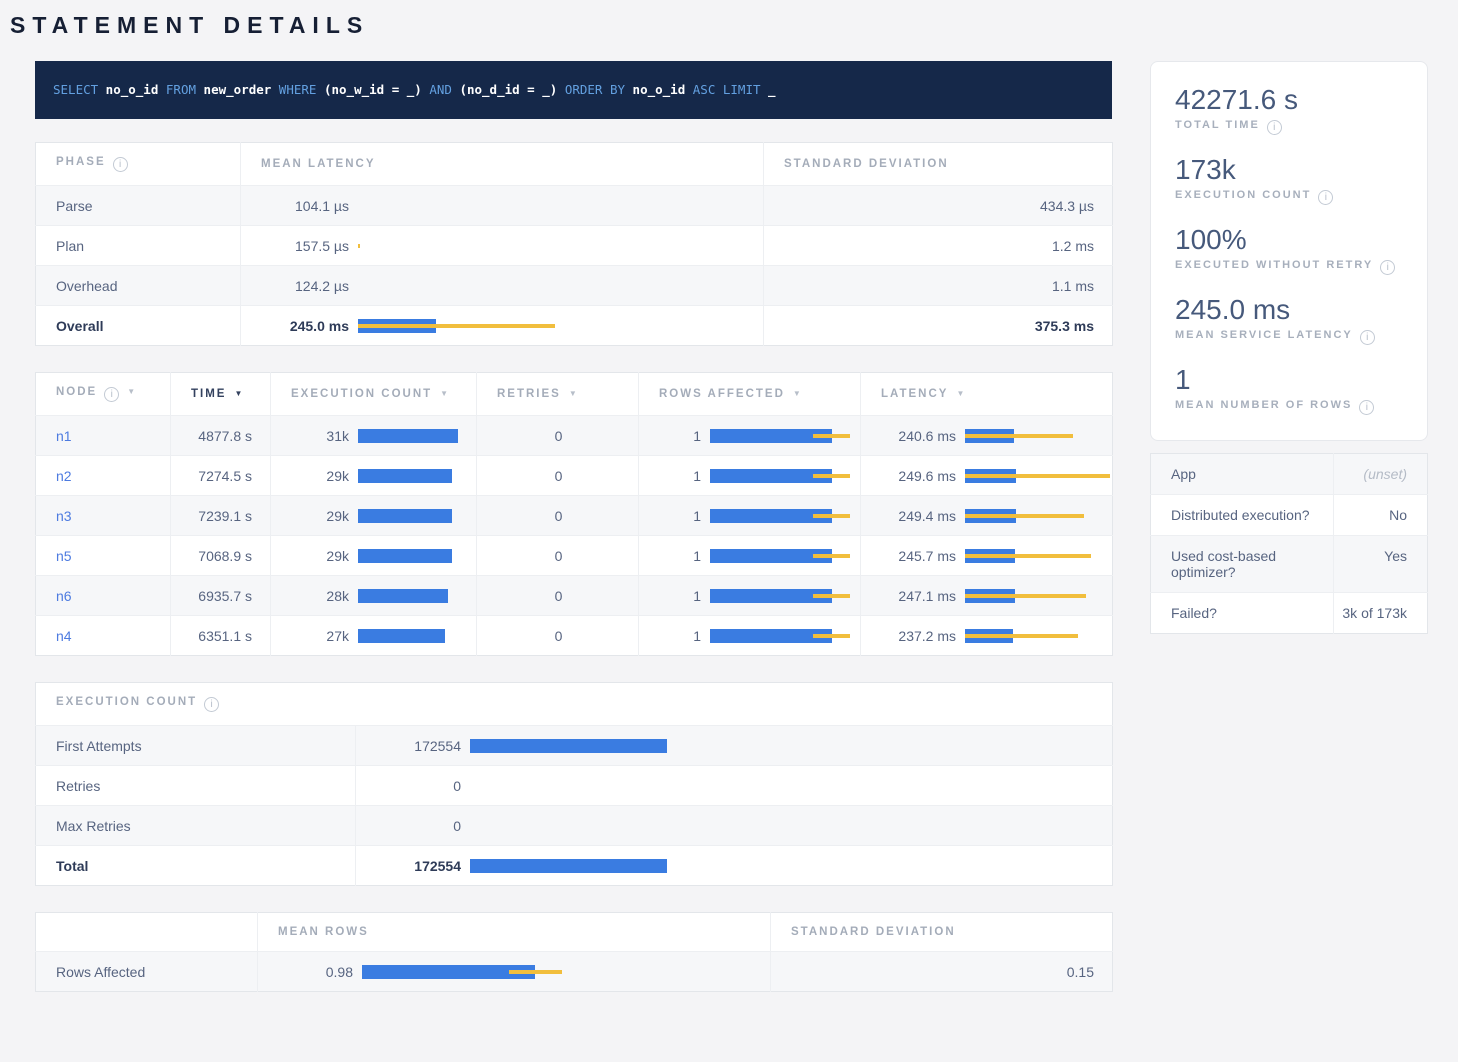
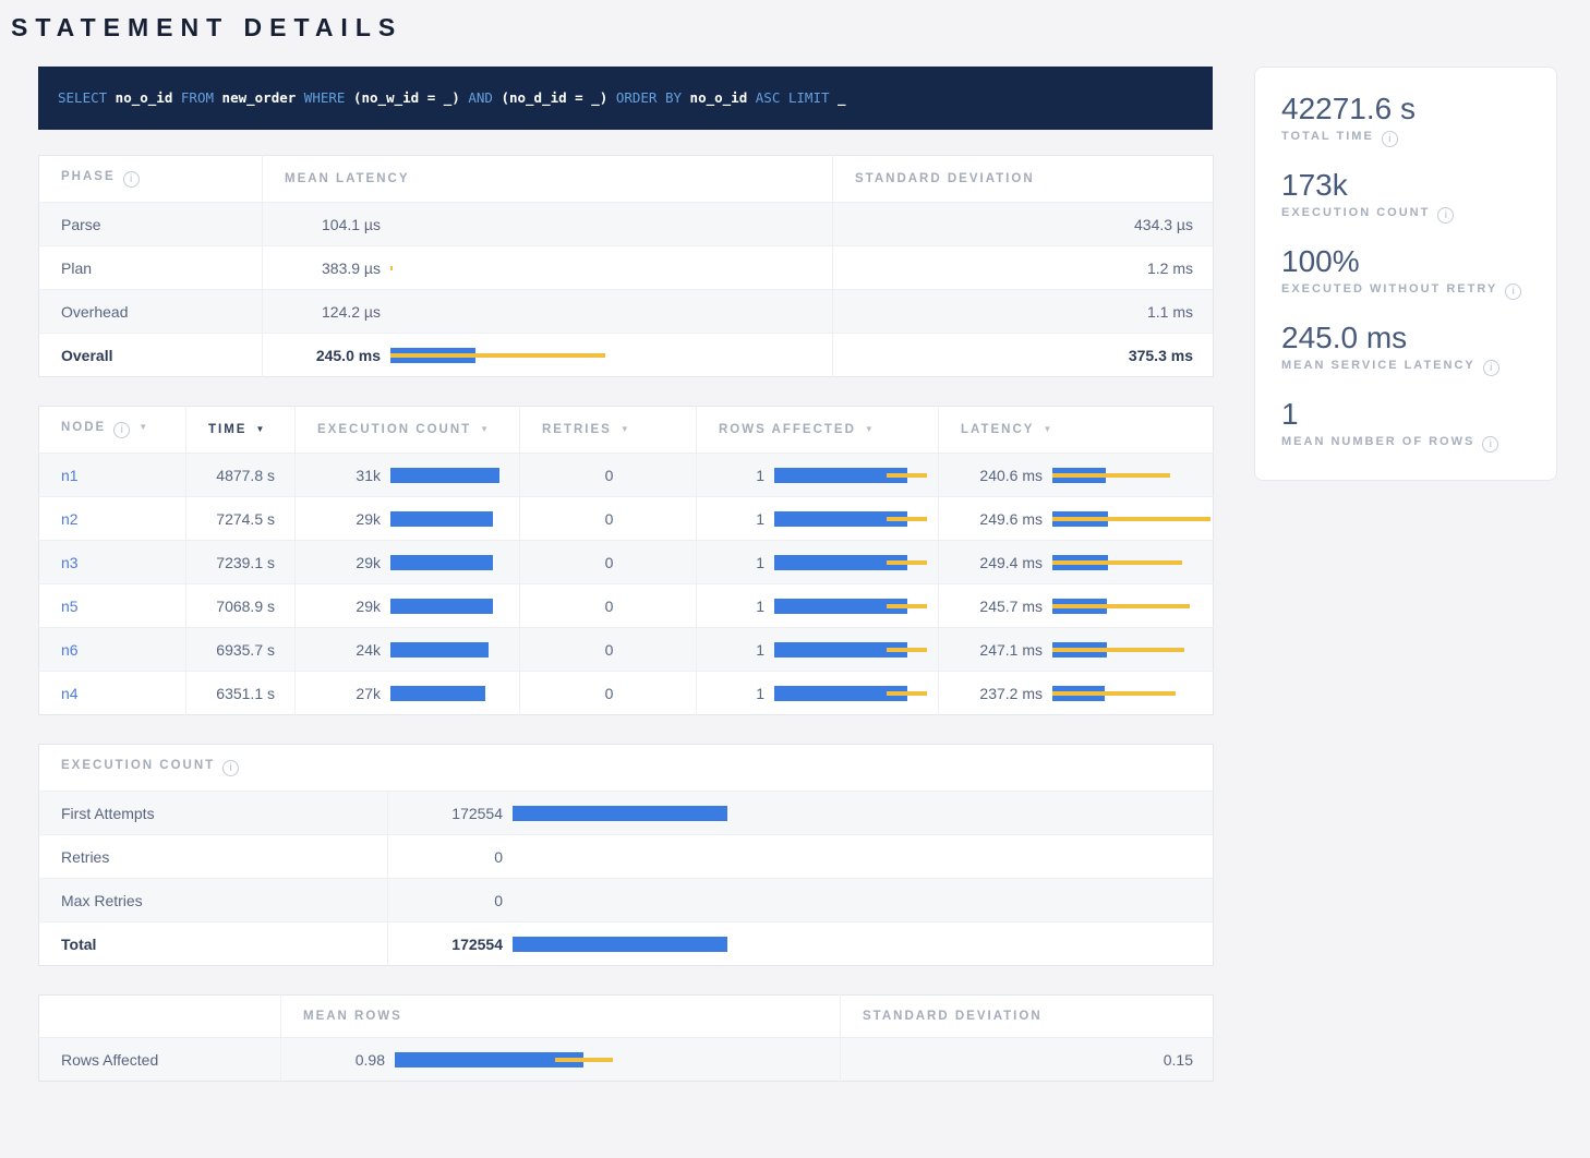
  STATEMENT DETAILS
  SELECT no_o_id FROM new_order WHERE (no_w_id = _) AND (no_d_id = _) ORDER BY no_o_id ASC LIMIT _
  PHASE i	MEAN LATENCY	STANDARD DEVIATION
  Parse	104.1 µs	434.3 µs
- Plan	157.5 µs	1.2 ms
+ Plan	383.9 µs	1.2 ms
  Overhead	124.2 µs	1.1 ms
  Overall	245.0 ms	375.3 ms
  NODE i ▼	TIME ▼	EXECUTION COUNT ▼	RETRIES ▼	ROWS AFFECTED ▼	LATENCY ▼
  n1	4877.8 s	31k	0	1	240.6 ms
  n2	7274.5 s	29k	0	1	249.6 ms
  n3	7239.1 s	29k	0	1	249.4 ms
  n5	7068.9 s	29k	0	1	245.7 ms
- n6	6935.7 s	28k	0	1	247.1 ms
+ n6	6935.7 s	24k	0	1	247.1 ms
  n4	6351.1 s	27k	0	1	237.2 ms
  EXECUTION COUNT i
  First Attempts	172554
  Retries	0
  Max Retries	0
  Total	172554
  	MEAN ROWS	STANDARD DEVIATION
  Rows Affected	0.98	0.15
  42271.6 s
  TOTAL TIME i
  173k
  EXECUTION COUNT i
  100%
  EXECUTED WITHOUT RETRY i
  245.0 ms
  MEAN SERVICE LATENCY i
  1
  MEAN NUMBER OF ROWS i
- App	(unset)
- Distributed execution?	No
- Used cost-based optimizer?	Yes
- Failed?	3k of 173k
